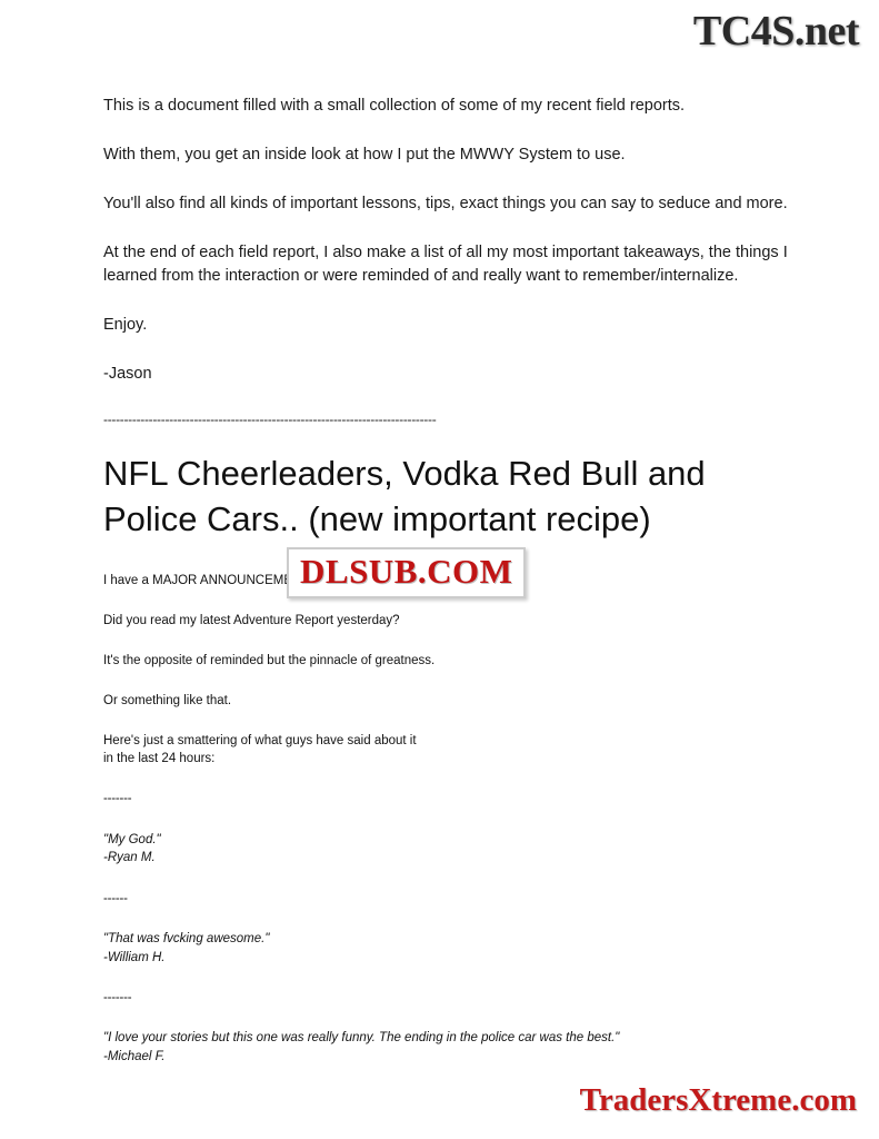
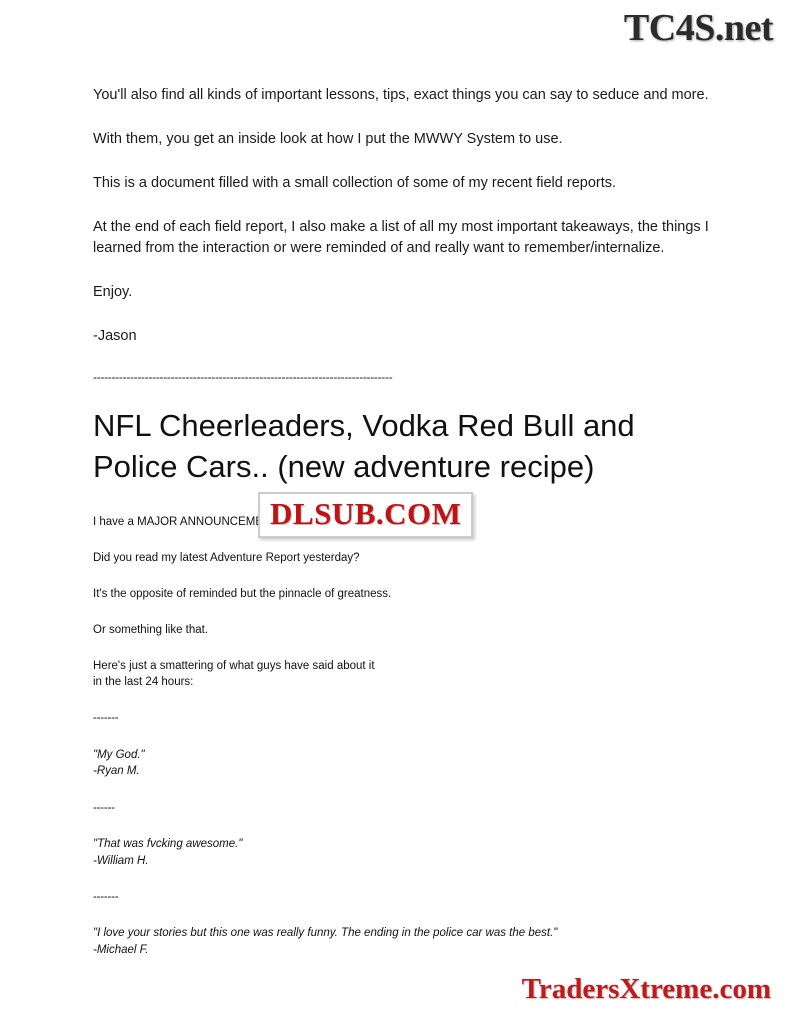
  TC4S.net
- This is a document filled with a small collection of some of my recent field reports.
+ You'll also find all kinds of important lessons, tips, exact things you can say to seduce and more.
  With them, you get an inside look at how I put the MWWY System to use.
- You'll also find all kinds of important lessons, tips, exact things you can say to seduce and more.
+ This is a document filled with a small collection of some of my recent field reports.
  At the end of each field report, I also make a list of all my most important takeaways, the things I learned from the interaction or were reminded of and really want to remember/internalize.
  Enjoy.
  -Jason
  ---------------------------------------------------------------------------------
- NFL Cheerleaders, Vodka Red Bull and Police Cars.. (new important recipe)
+ NFL Cheerleaders, Vodka Red Bull and Police Cars.. (new adventure recipe)
  Did you read my latest Adventure Report yesterday?
  It's the opposite of reminded but the pinnacle of greatness.
  Or something like that.
  Here's just a smattering of what guys have said about it
  in the last 24 hours:
  -------
  "My God."
  -Ryan M.
  ------
  "That was fvcking awesome."
  -William H.
  -------
  "I love your stories but this one was really funny. The ending in the police car was the best."
  -Michael F.
  DLSUB.COM
  TradersXtreme.com
